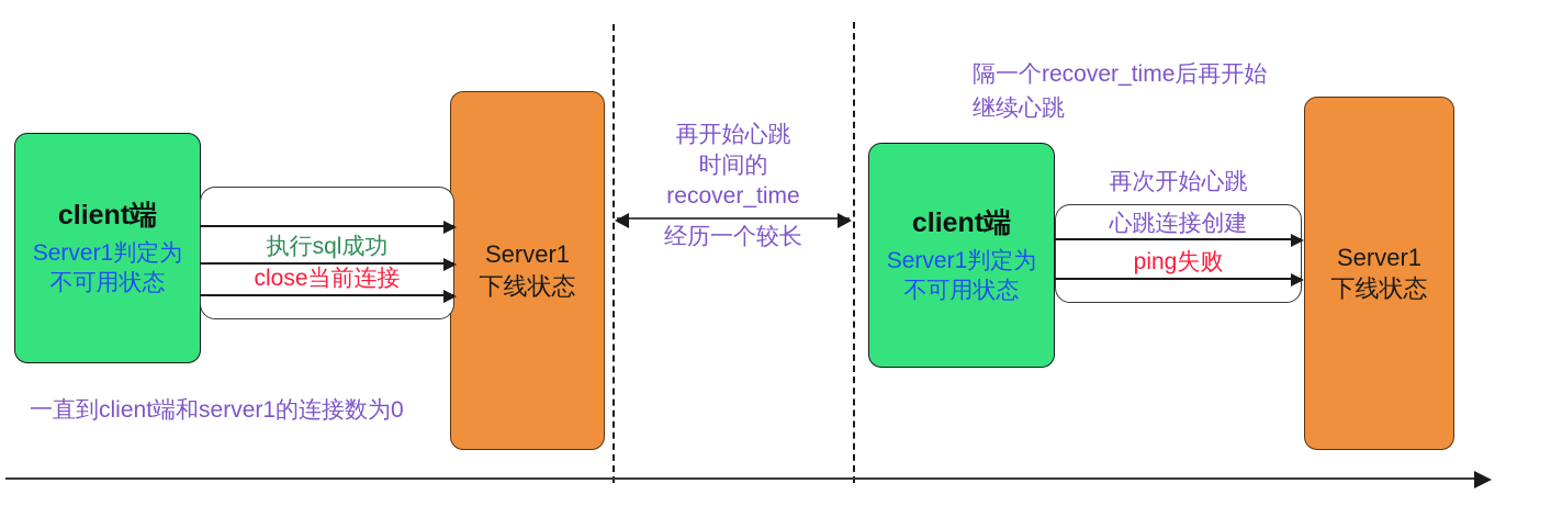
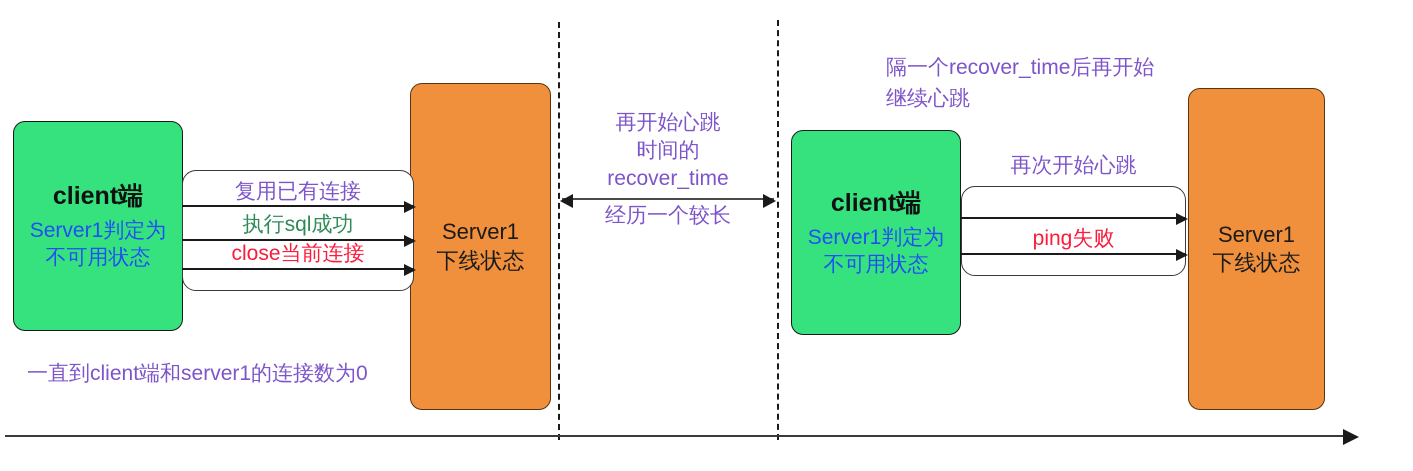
  client端
  Server1判定为
  不可用状态
  Server1
  下线状态
+ 复用已有连接
  执行sql成功
  close当前连接
  一直到client端和server1的连接数为0
  再开始心跳
  时间的
  recover_time
  经历一个较长
  隔一个recover_time后再开始
  继续心跳
  client端
  Server1判定为
  不可用状态
  Server1
  下线状态
  再次开始心跳
- 心跳连接创建
  ping失败
